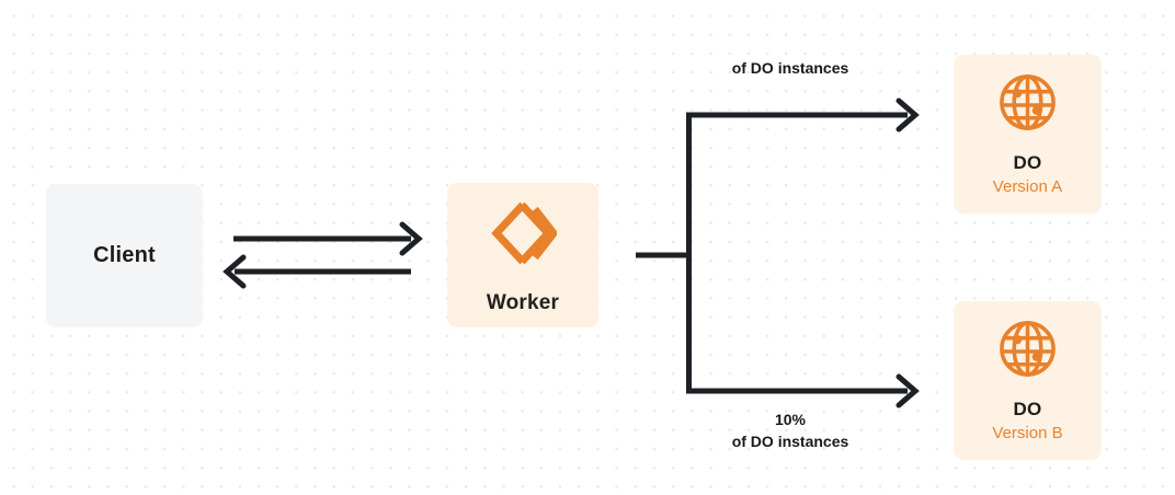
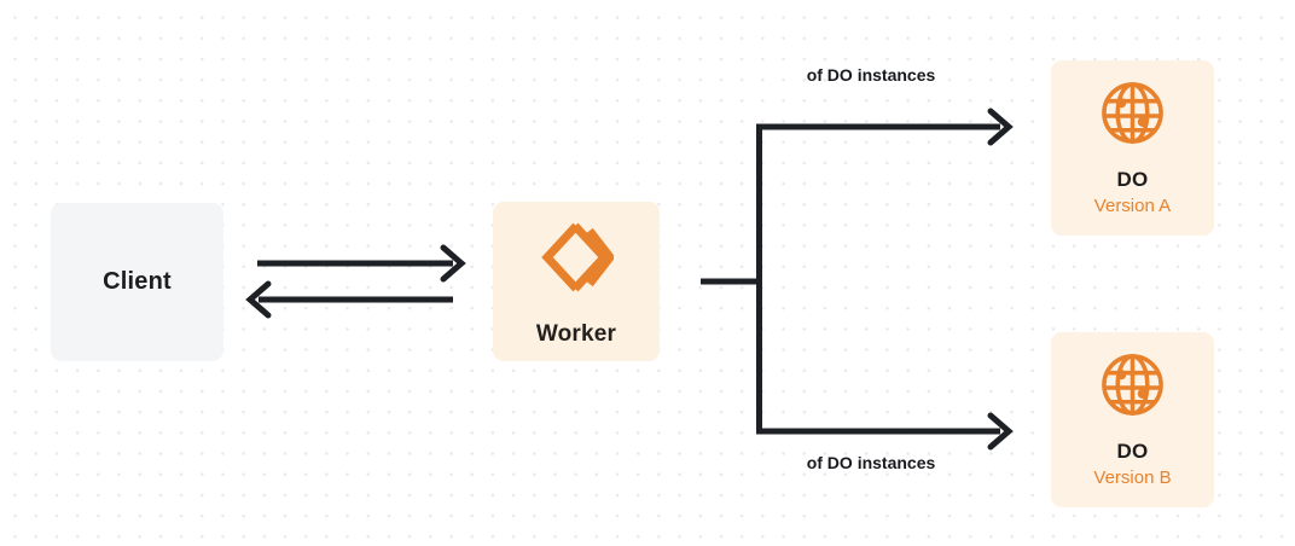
  Client
  Worker
  DO
  Version A
  DO
  Version B
  of DO instances
- 10%
  of DO instances
